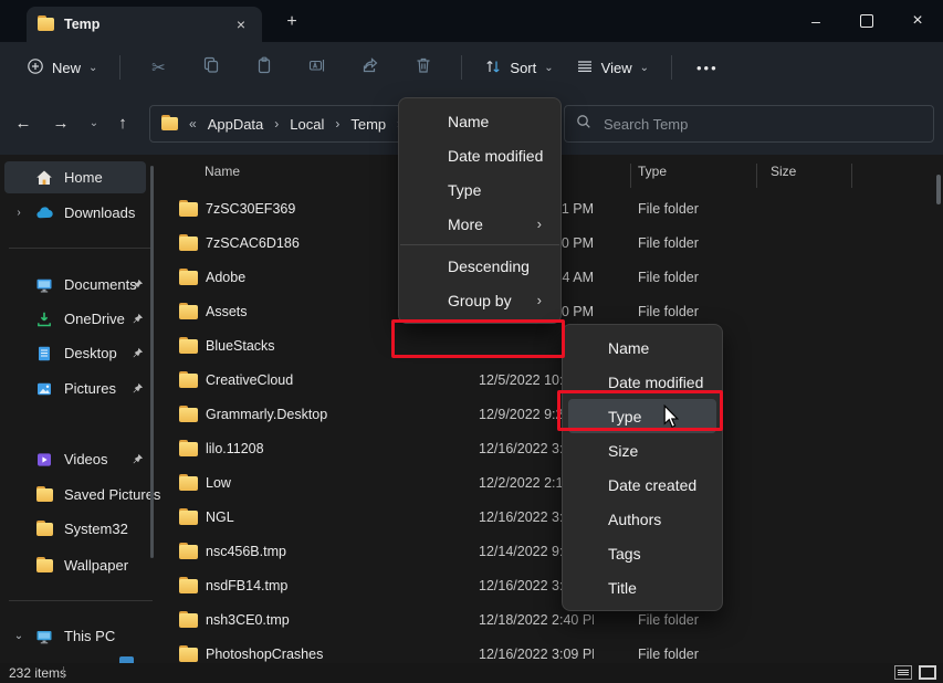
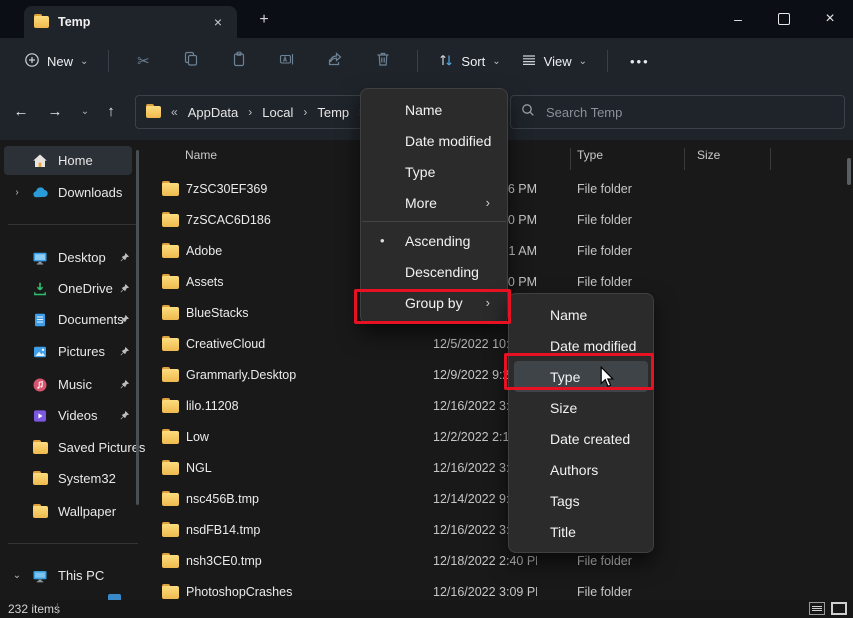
  Temp
  ×
  +
  –
  ×
  New
  ⌄
  ✂
  Sort
  ⌄
  View
  ⌄
  •••
  ←
  →
  ⌄
  ↑
  «
  AppData
  ›
  Local
  ›
  Temp
  Search Temp
  Home
  ›
  Downloads
- Documents
+ Desktop
  OneDrive
- Desktop
+ Documents
  Pictures
+ Music
  Videos
  Saved Picturs
  System32
  Wallpaper
  ⌄
  This PC
  Name
  Type
  Size
  7zSC30EF369
- 1 PM
+ 6 PM
  File folder
  7zSCAC6D186
  0 PM
  File folder
  Adobe
- 4 AM
+ 1 AM
  File folder
  Assets
  0 PM
  File folder
  BlueStacks
  CreativeCloud
  12/5/2022 10
  Grammarly.Desktop
  12/9/2022 9:2
  lilo.11208
  12/16/2022 3
  Low
  12/2/2022 2:1
  NGL
  12/16/2022 3
  nsc456B.tmp
  12/14/2022 9
  nsdFB14.tmp
  12/16/2022 3
  nsh3CE0.tmp
  12/18/2022 2:40 P
  File folder
  PhotoshopCrashes
  12/16/2022 3:09 P
  File folder
  232 item
  Name
  Date modified
  Type
  More
  ›
+ •
+ Ascending
  Descending
  Group by
  ›
  Name
  Date modified
  Type
  Size
  Date created
  Authors
  Tags
  Title
